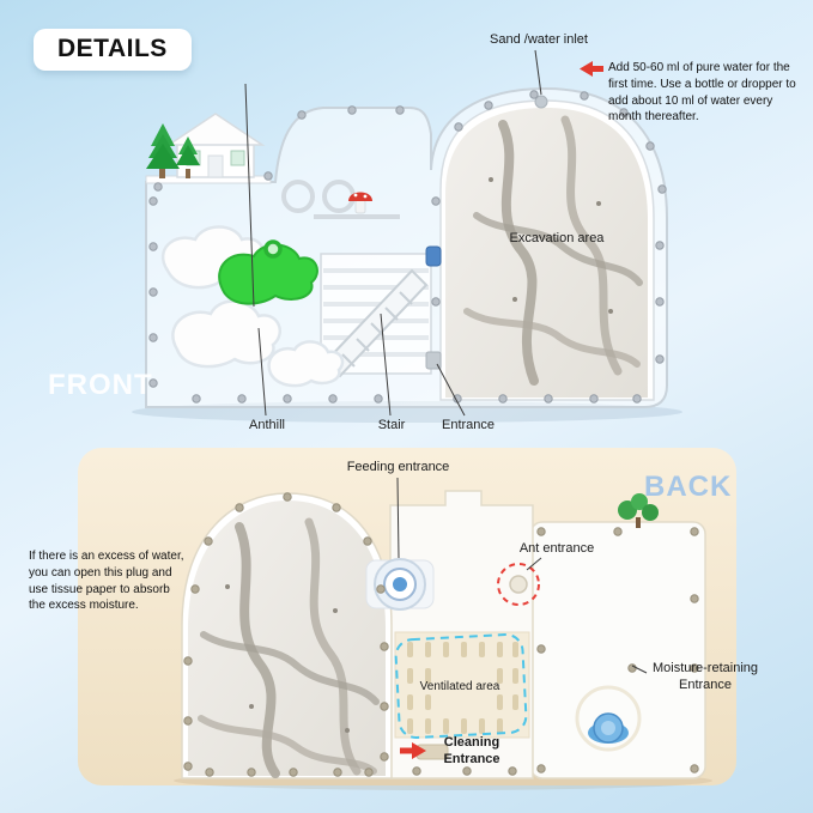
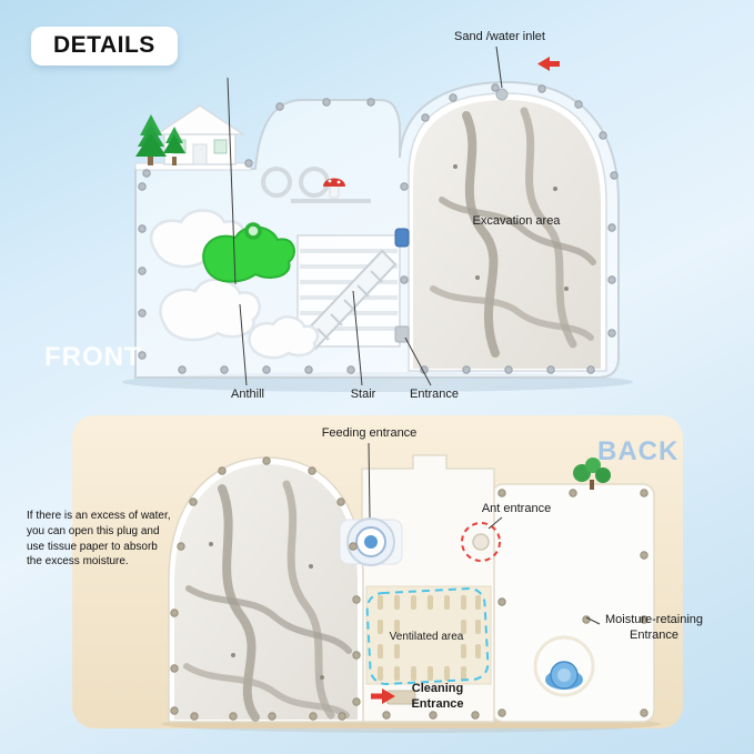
  DETAILS
  Sand /water inlet
- Add 50-60 ml of pure water for the first time. Use a bottle or dropper to add about 10 ml of water every month thereafter.
  Excavation area
  FRONT
  Anthill
  Stair
  Entrance
  Feeding entrance
  BACK
  Ant entrance
  If there is an excess of water, you can open this plug and use tissue paper to absorb the excess moisture.
  Ventilated area
  Cleaning Entrance
  Moisture-retaining Entrance
